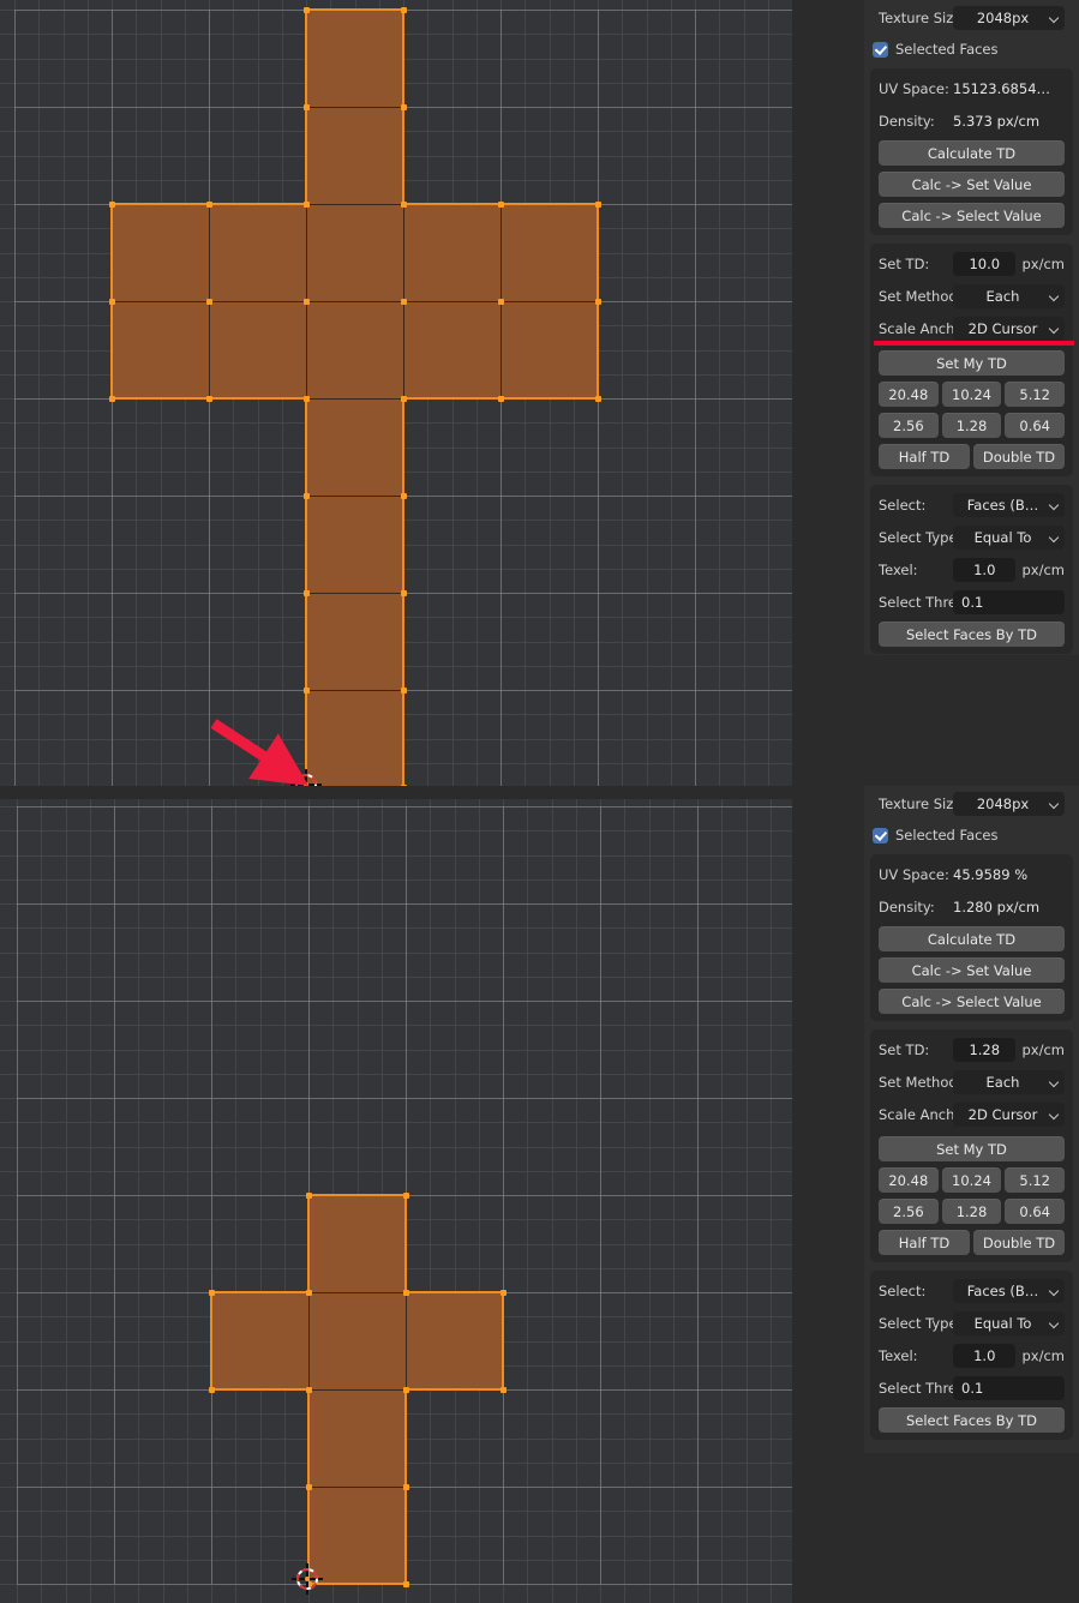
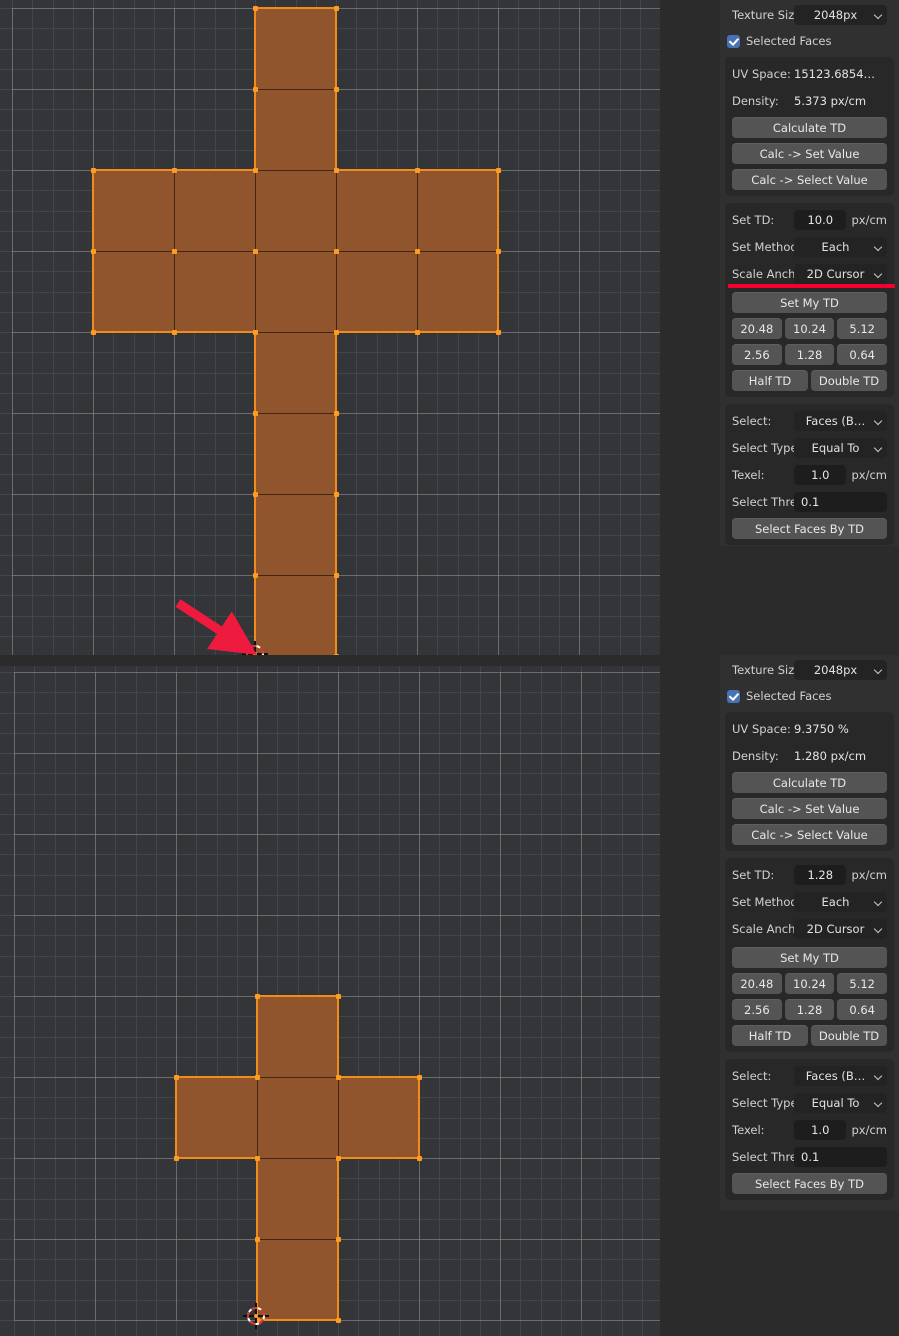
  Texture Siz
  2048px
  Selected Faces
  UV Space:
  15123.6854…
  Density:
  5.373 px/cm
  Calculate TD
  Calc -> Set Value
  Calc -> Select Value
  Set TD:
  10.0
  px/cm
  Set Metho
  Each
  Scale Anch
  2D Cursor
  Set My TD
  20.48
  10.24
  5.12
  2.56
  1.28
  0.64
  Half TD
  Double TD
  Select:
  Faces (B…
  Select Typ
  Equal To
  Texel:
  1.0
  px/cm
  Select Thr
  0.1
  Select Faces By TD
  Texture Siz
  2048px
  Selected Faces
  UV Space:
- 45.9589 %
+ 9.3750 %
  Density:
  1.280 px/cm
  Calculate TD
  Calc -> Set Value
  Calc -> Select Value
  Set TD:
  1.28
  px/cm
  Set Metho
  Each
  Scale Anch
  2D Cursor
  Set My TD
  20.48
  10.24
  5.12
  2.56
  1.28
  0.64
  Half TD
  Double TD
  Select:
  Faces (B…
  Select Typ
  Equal To
  Texel:
  1.0
  px/cm
  Select Thr
  0.1
  Select Faces By TD
